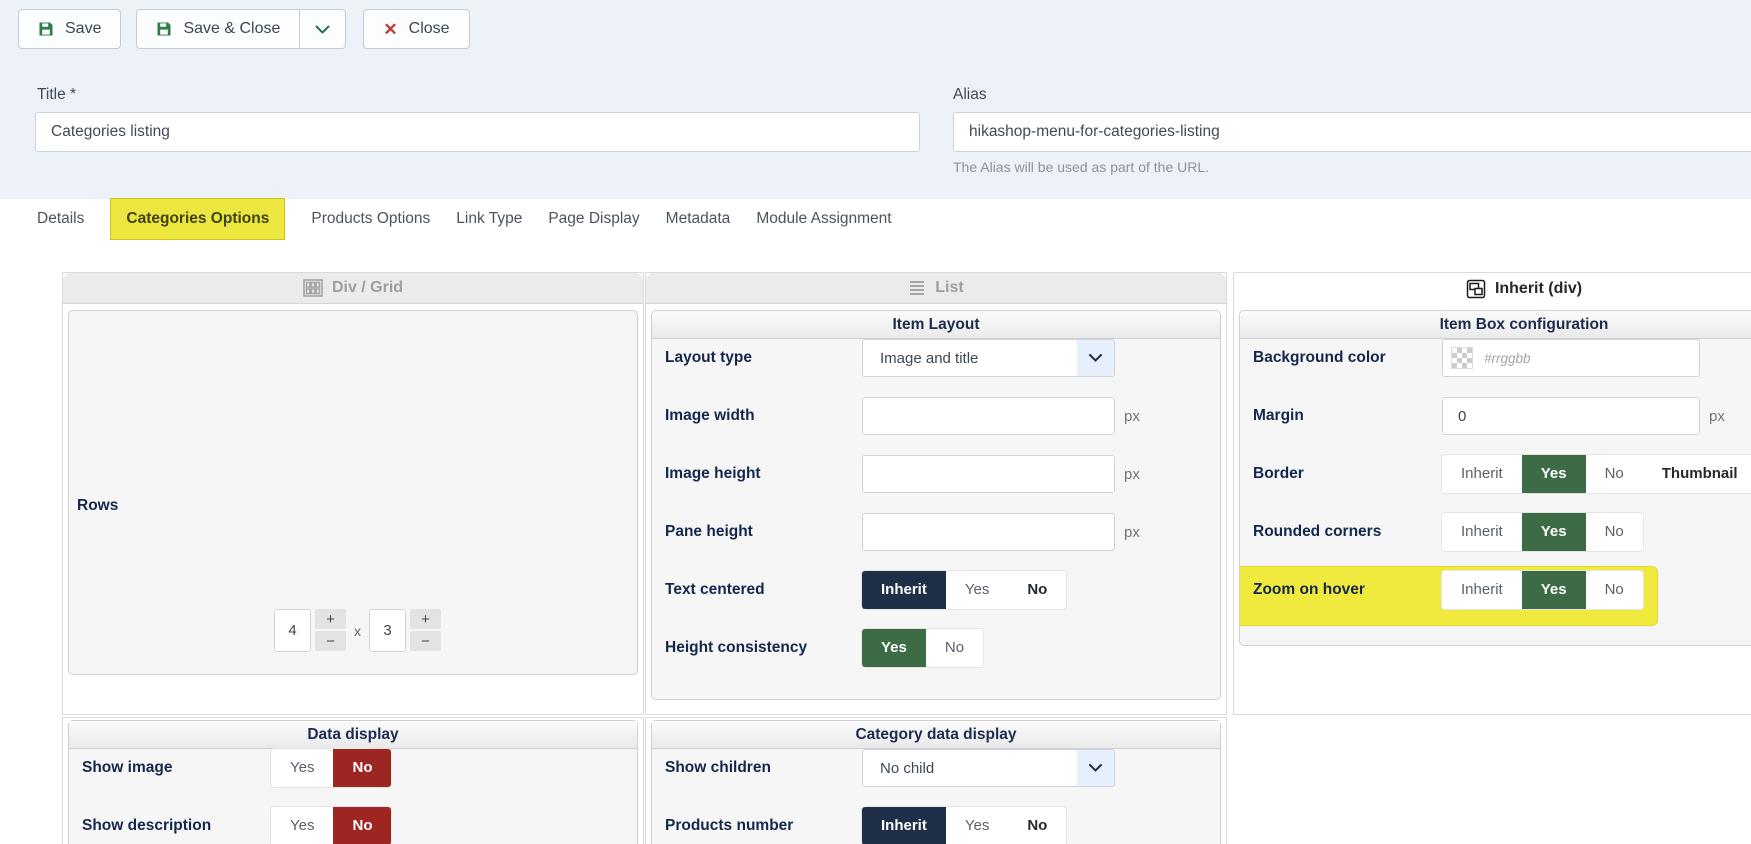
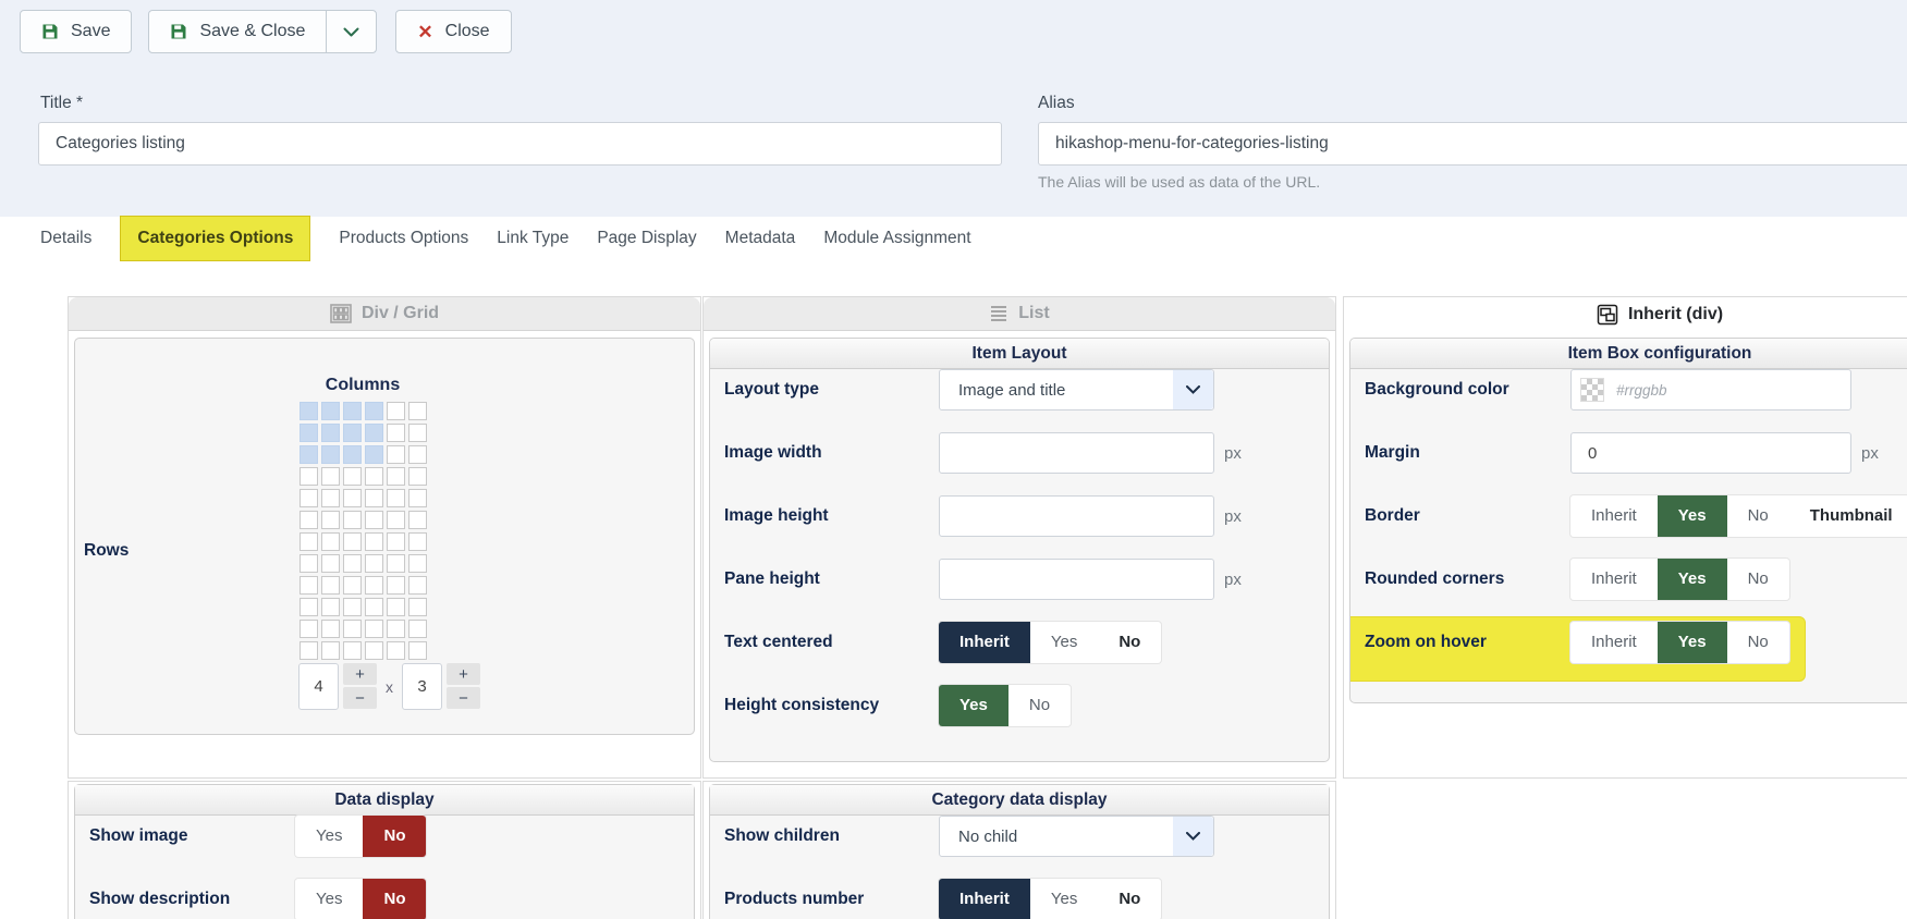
  Save
  Save & Close
  ✕
  Close
  Title *
  Categories listing
  Alias
  hikashop-menu-for-categories-listing
- The Alias will be used as part of the URL.
+ The Alias will be used as data of the URL.
  Details
  Categories Options
  Products Options
  Link Type
  Page Display
  Metadata
  Module Assignment
  Div / Grid
+ Columns
  Rows
  4
  +
  −
  x
  3
  +
  −
  List
  Item Layout
  Layout type
  Image and title
  Image width
  px
  Image height
  px
  Pane height
  px
  Text centered
  Inherit
  Yes
  No
  Height consistency
  Yes
  No
  Inherit (div)
  Item Box configuration
  Background color
  #rrggbb
  Margin
  0
  px
  Border
  Inherit
  Yes
  No
  Thumbnail
  Rounded corners
  Inherit
  Yes
  No
  Zoom on hover
  Inherit
  Yes
  No
  Data display
  Show image
  Yes
  No
  Show description
  Yes
  No
  Category data display
  Show children
  No child
  Products number
  Inherit
  Yes
  No
